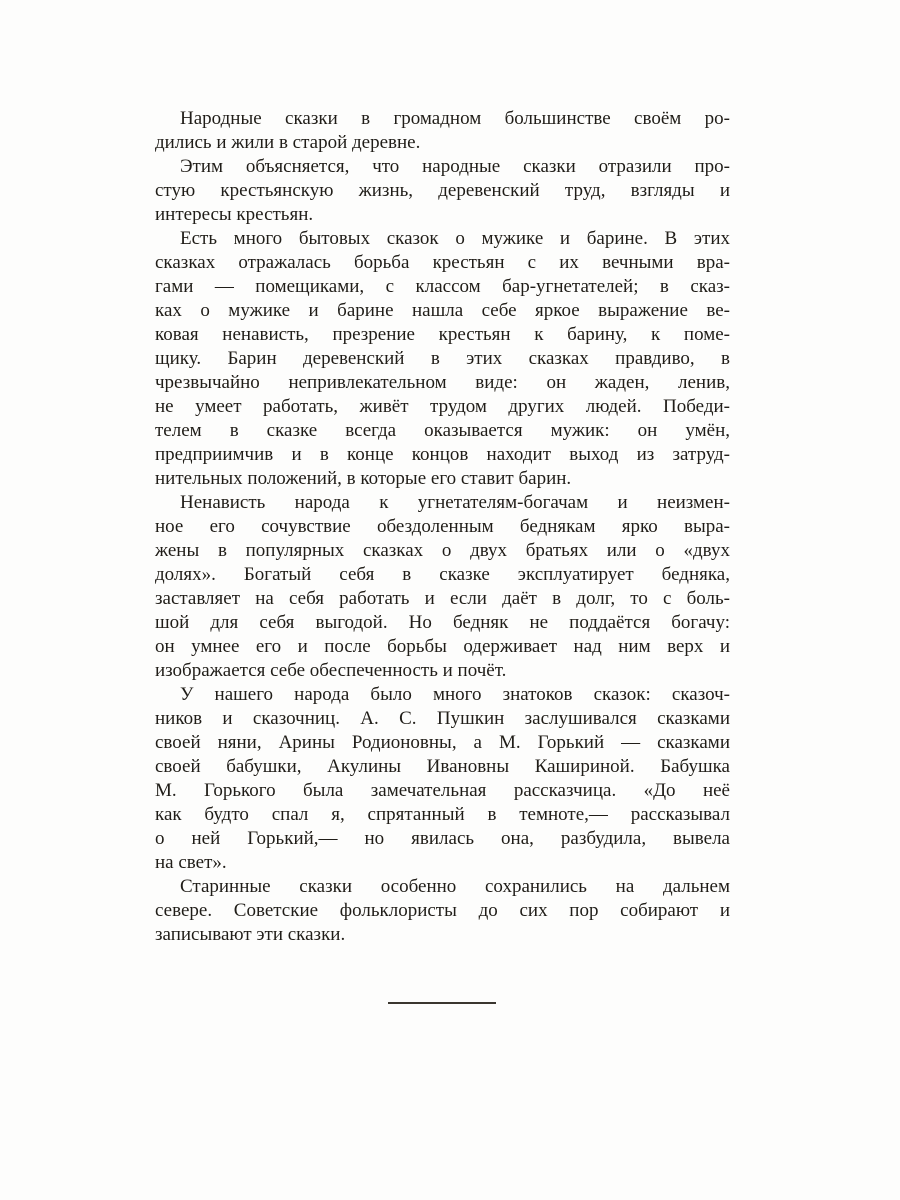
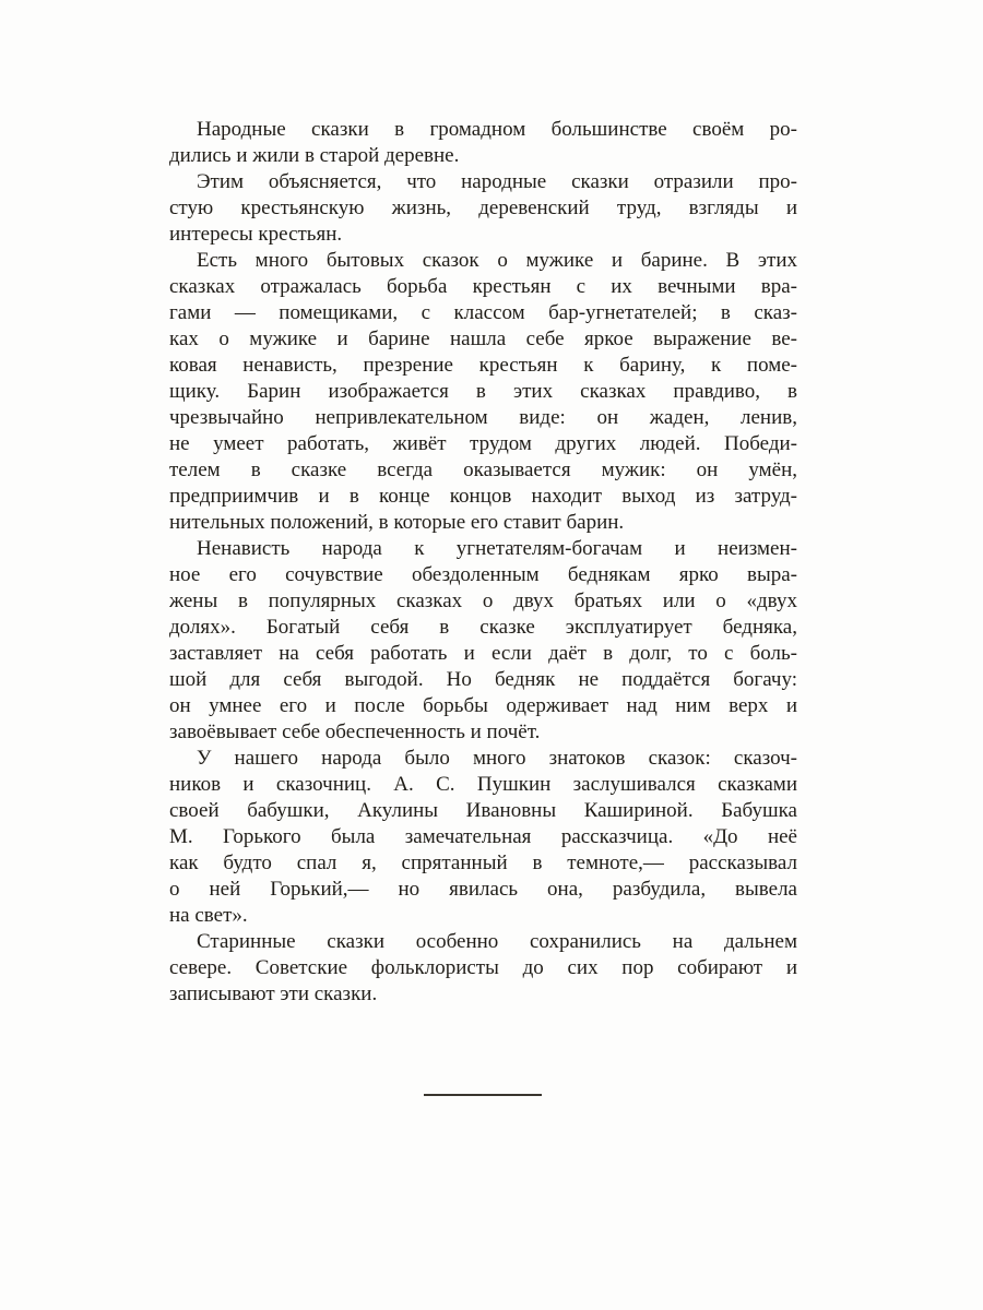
  Народные сказки в громадном большинстве своём ро-
  дились и жили в старой деревне.
  Этим объясняется, что народные сказки отразили про-
  стую крестьянскую жизнь, деревенский труд, взгляды и
  интересы крестьян.
  Есть много бытовых сказок о мужике и барине. В этих
  сказках отражалась борьба крестьян с их вечными вра-
  гами — помещиками, с классом бар-угнетателей; в сказ-
  ках о мужике и барине нашла себе яркое выражение ве-
  ковая ненависть, презрение крестьян к барину, к поме-
- щику. Барин деревенский в этих сказках правдиво, в
+ щику. Барин изображается в этих сказках правдиво, в
  чрезвычайно непривлекательном виде: он жаден, ленив,
  не умеет работать, живёт трудом других людей. Победи-
  телем в сказке всегда оказывается мужик: он умён,
  предприимчив и в конце концов находит выход из затруд-
  нительных положений, в которые его ставит барин.
  Ненависть народа к угнетателям-богачам и неизмен-
  ное его сочувствие обездоленным беднякам ярко выра-
  жены в популярных сказках о двух братьях или о «двух
  долях». Богатый себя в сказке эксплуатирует бедняка,
  заставляет на себя работать и если даёт в долг, то с боль-
  шой для себя выгодой. Но бедняк не поддаётся богачу:
  он умнее его и после борьбы одерживает над ним верх и
- изображается себе обеспеченность и почёт.
+ завоёвывает себе обеспеченность и почёт.
  У нашего народа было много знатоков сказок: сказоч-
  ников и сказочниц. А. С. Пушкин заслушивался сказками
- своей няни, Арины Родионовны, а М. Горький — сказками
  своей бабушки, Акулины Ивановны Кашириной. Бабушка
  М. Горького была замечательная рассказчица. «До неё
  как будто спал я, спрятанный в темноте,— рассказывал
  о ней Горький,— но явилась она, разбудила, вывела
  на свет».
  Старинные сказки особенно сохранились на дальнем
  севере. Советские фольклористы до сих пор собирают и
  записывают эти сказки.
